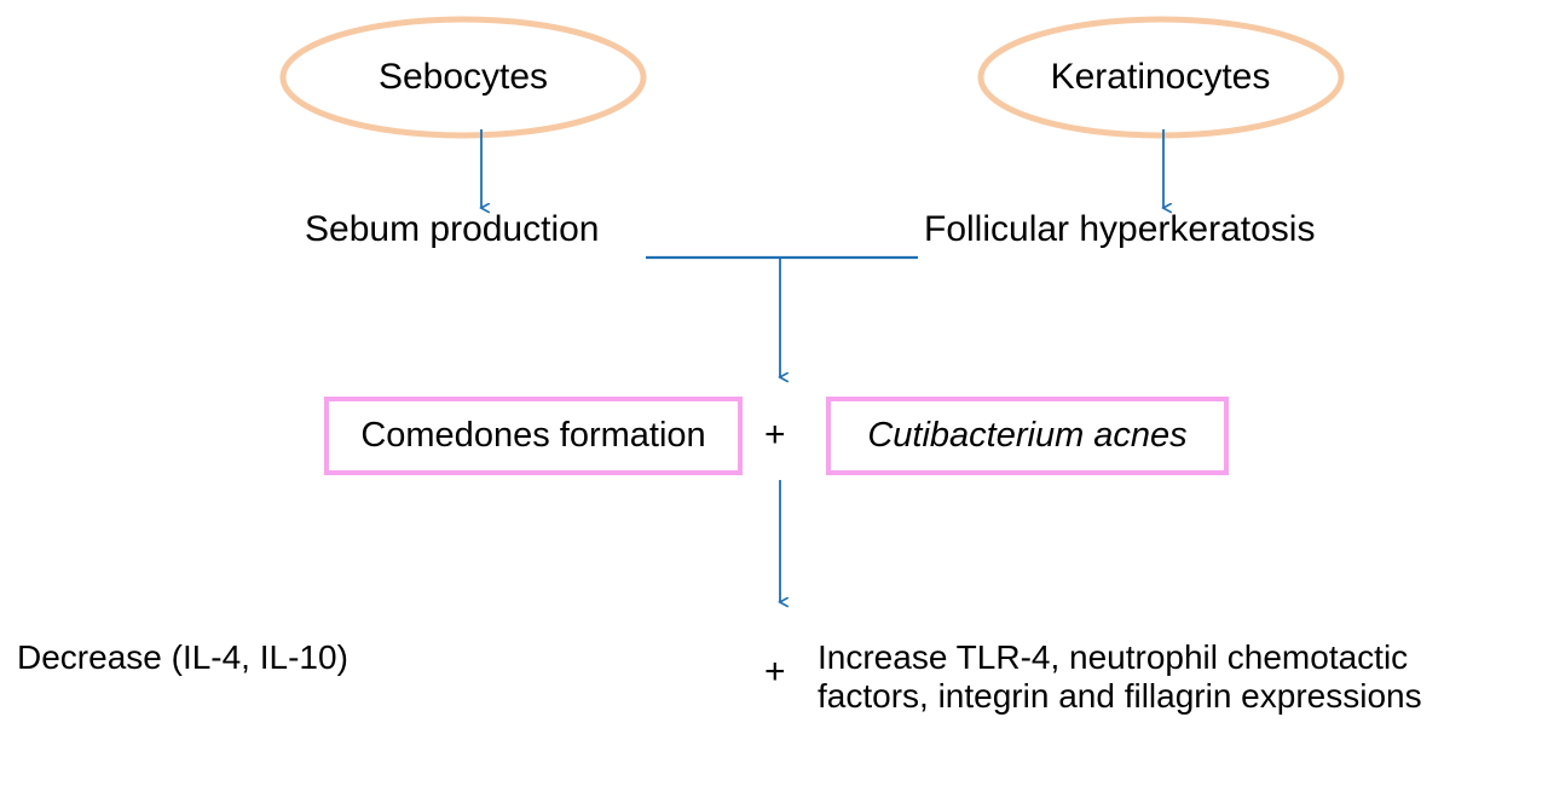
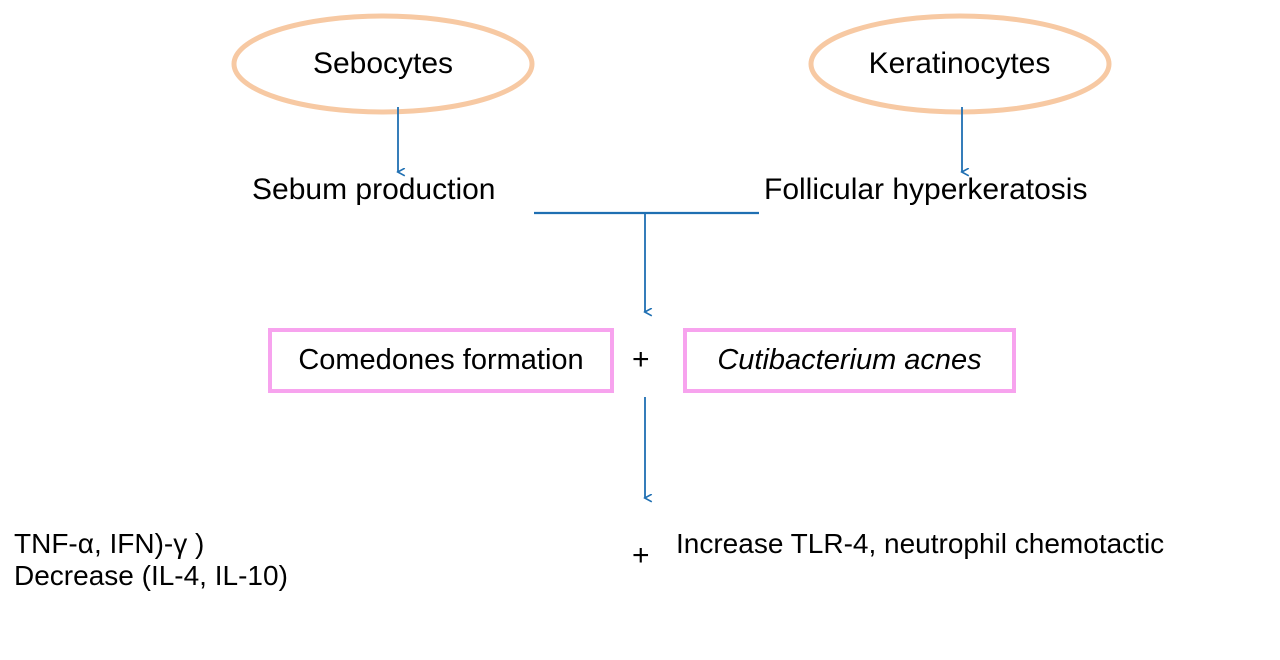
  Sebocytes
  Keratinocytes
  Sebum production
  Follicular hyperkeratosis
  Comedones formation
  +
  Cutibacterium acnes
+ TNF-α, IFN)-γ )
  Decrease (IL-4, IL-10)
  +
  Increase TLR-4, neutrophil chemotactic
- factors, integrin and fillagrin expressions
